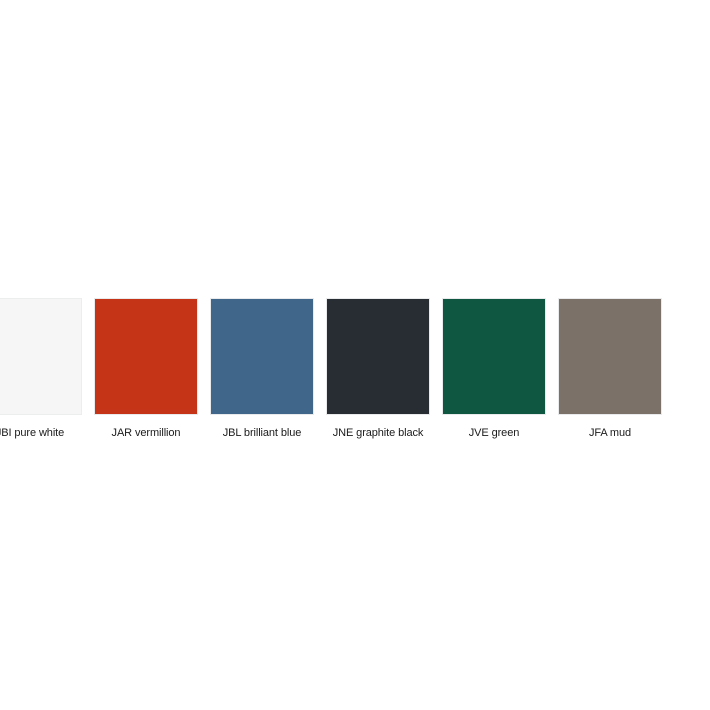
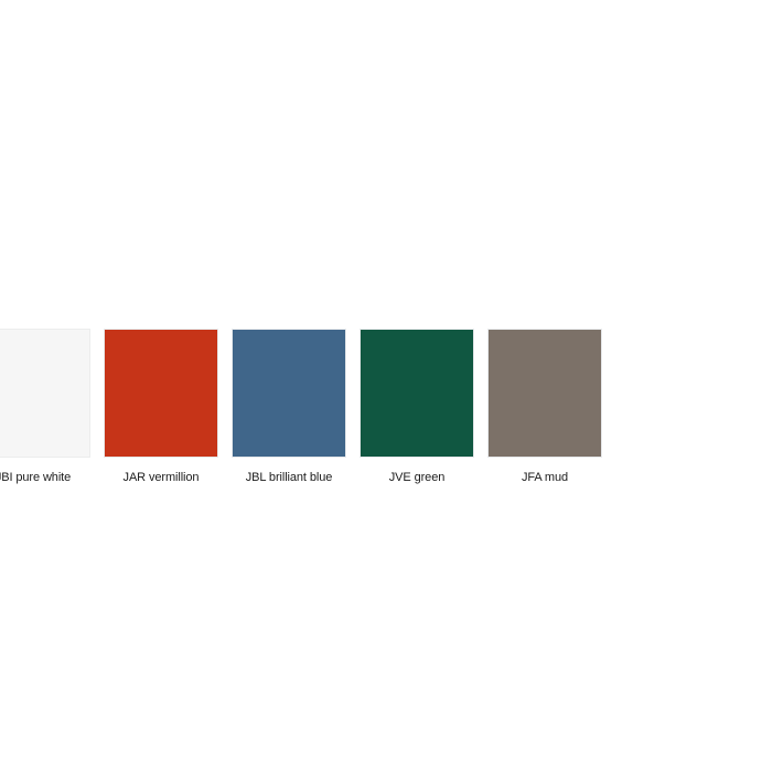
  BI pure white
  JAR vermillion
  JBL brilliant blue
- JNE graphite black
  JVE green
  JFA mud
